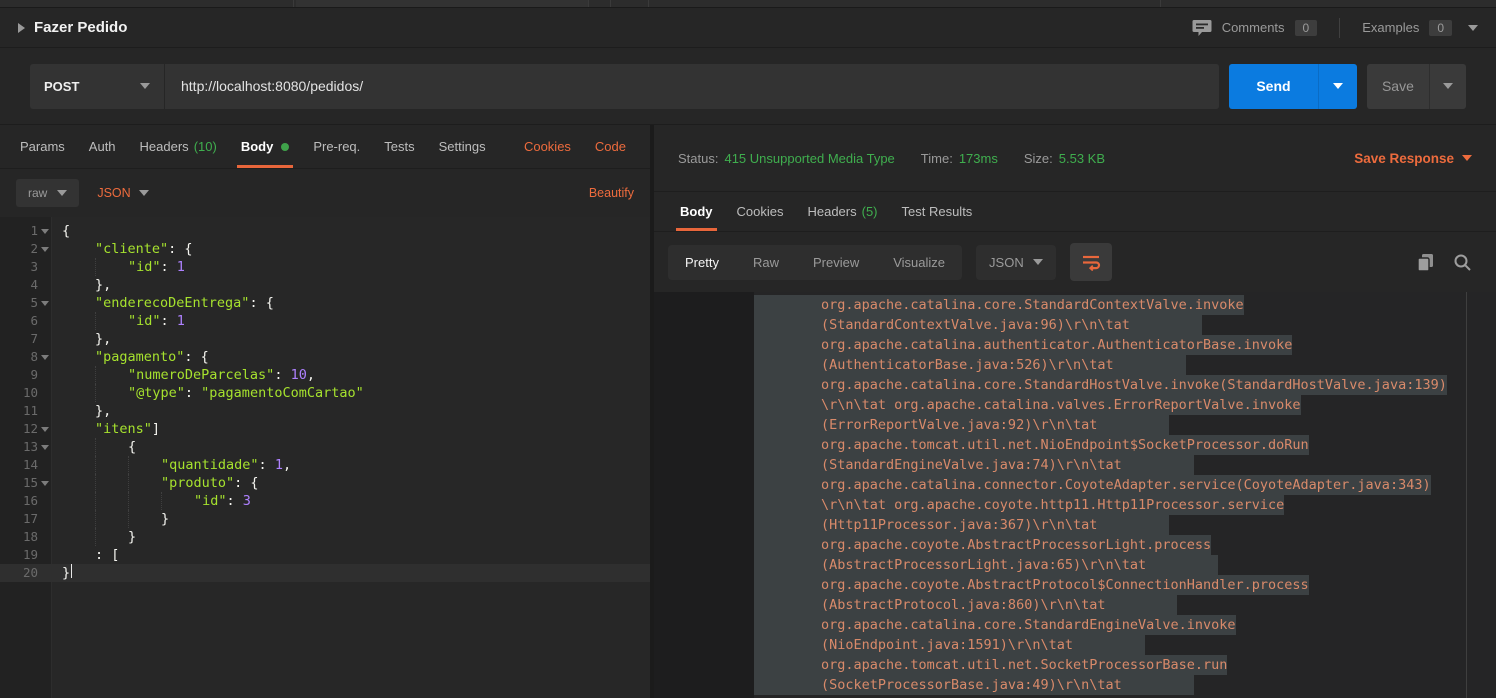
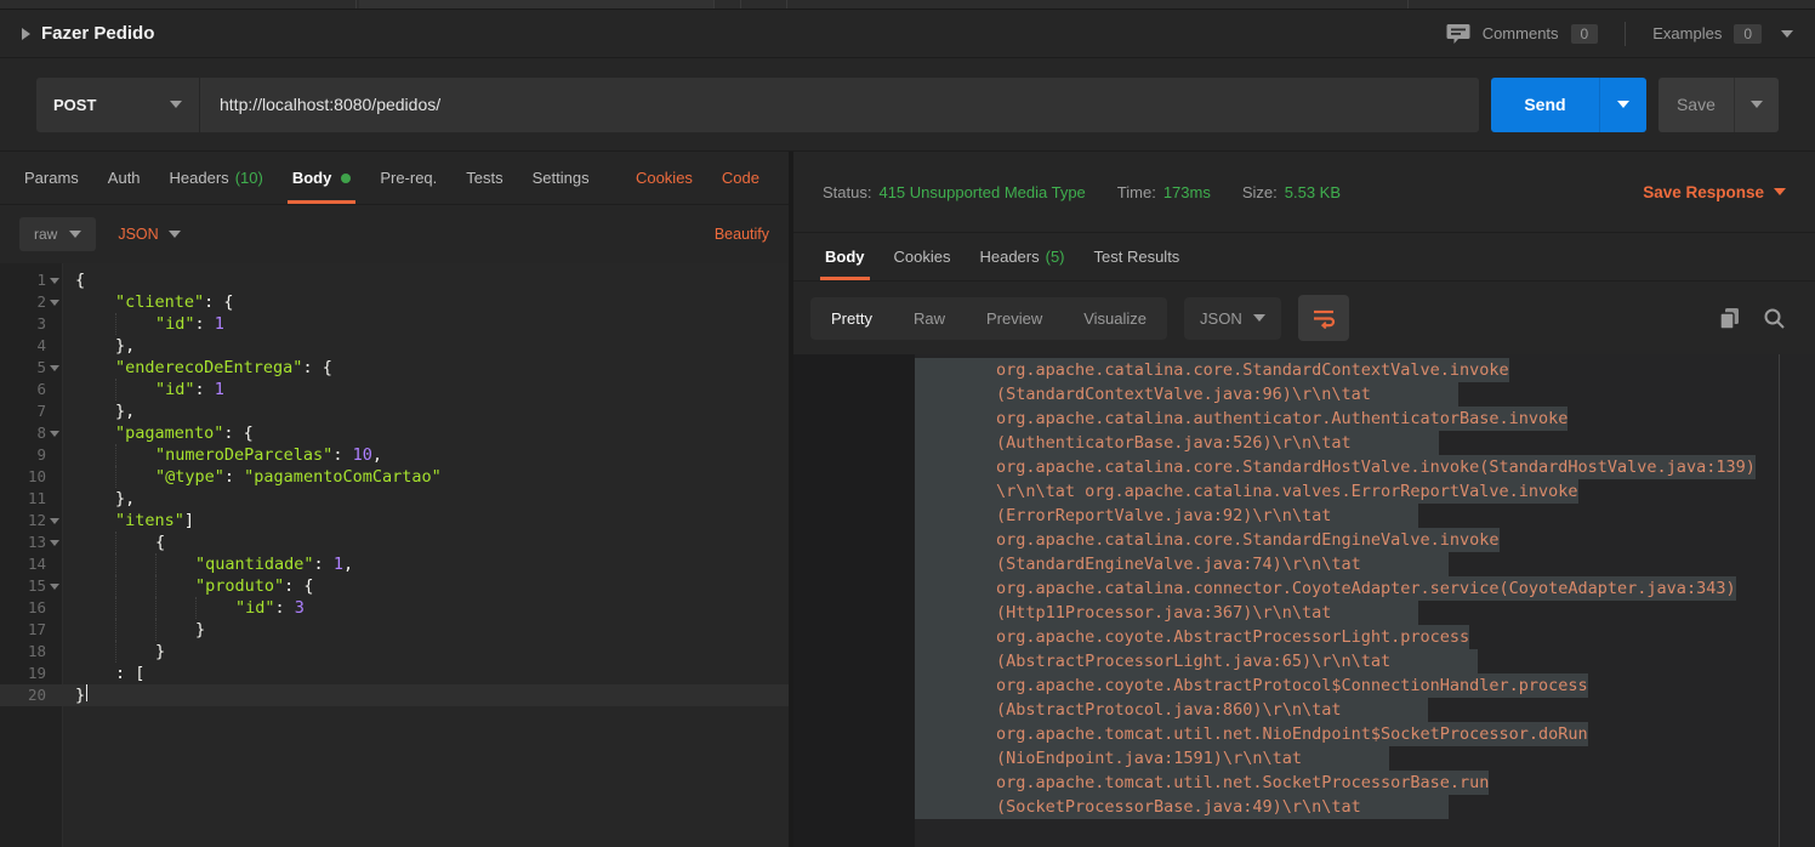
  Fazer Pedido
  Comments
  0
  Examples
  0
  POST
  http://localhost:8080/pedidos/
  Send
  Save
  Params
  Auth
  Headers
  (10)
  Body
  Pre-req.
  Tests
  Settings
  Cookies
  Code
  raw
  JSON
  Beautify
  1
  {
  2
  "cliente"
  : {
  3
  "id"
  :
  1
  4
  },
  5
  "enderecoDeEntrega"
  : {
  6
  "id"
  :
  1
  7
  },
  8
  "pagamento"
  : {
  9
  "numeroDeParcelas"
  :
  10
  ,
  10
  "@type"
  :
  "pagamentoComCartao"
  11
  },
  12
  "itens"
  ]
  13
  {
  14
  "quantidade"
  :
  1
  ,
  15
  "produto"
  : {
  16
  "id"
  :
  3
  17
  }
  18
  }
  19
  : [
  20
  }
  Status:
  415 Unsupported Media Type
  Time:
  173ms
  Size:
  5.53 KB
  Save Response
  Body
  Cookies
  Headers
  (5)
  Test Results
  Pretty
  Raw
  Preview
  Visualize
  JSON
  org.apache.catalina.core.StandardContextValve.invoke
  (StandardContextValve.java:96)\r\n\tat
  org.apache.catalina.authenticator.AuthenticatorBase.invoke
  (AuthenticatorBase.java:526)\r\n\tat
  org.apache.catalina.core.StandardHostValve.invoke(StandardHostValve.java:139)
  \r\n\tat org.apache.catalina.valves.ErrorReportValve.invoke
  (ErrorReportValve.java:92)\r\n\tat
- org.apache.tomcat.util.net.NioEndpoint$SocketProcessor.doRun
+ org.apache.catalina.core.StandardEngineValve.invoke
  (StandardEngineValve.java:74)\r\n\tat
  org.apache.catalina.connector.CoyoteAdapter.service(CoyoteAdapter.java:343)
- \r\n\tat org.apache.coyote.http11.Http11Processor.service
  (Http11Processor.java:367)\r\n\tat
  org.apache.coyote.AbstractProcessorLight.process
  (AbstractProcessorLight.java:65)\r\n\tat
  org.apache.coyote.AbstractProtocol$ConnectionHandler.process
  (AbstractProtocol.java:860)\r\n\tat
- org.apache.catalina.core.StandardEngineValve.invoke
+ org.apache.tomcat.util.net.NioEndpoint$SocketProcessor.doRun
  (NioEndpoint.java:1591)\r\n\tat
  org.apache.tomcat.util.net.SocketProcessorBase.run
  (SocketProcessorBase.java:49)\r\n\tat
